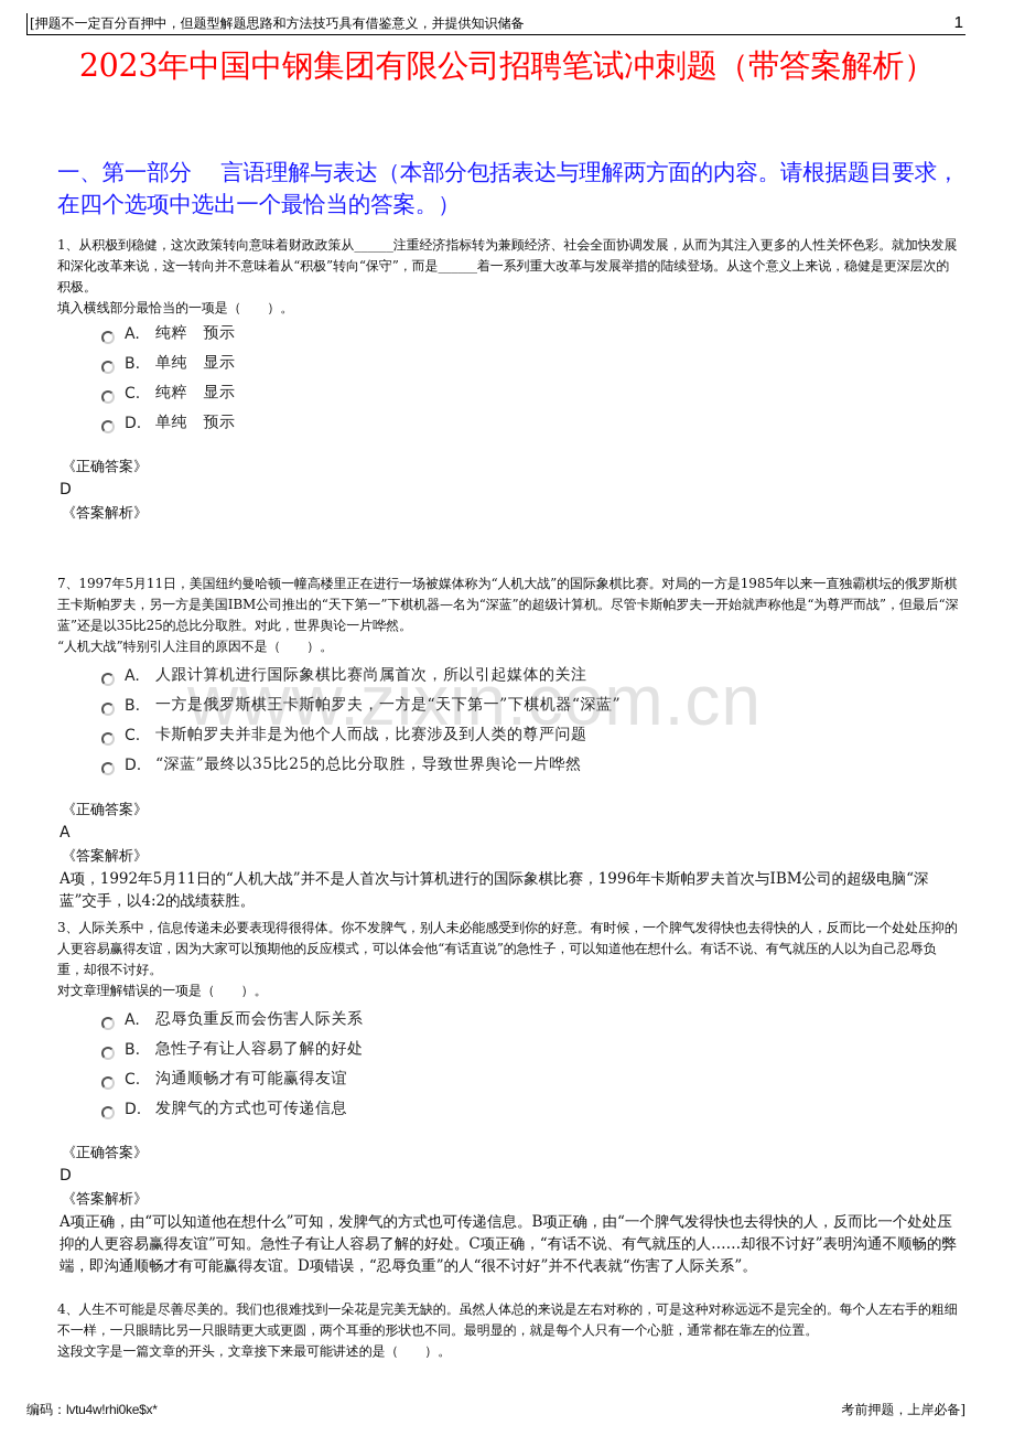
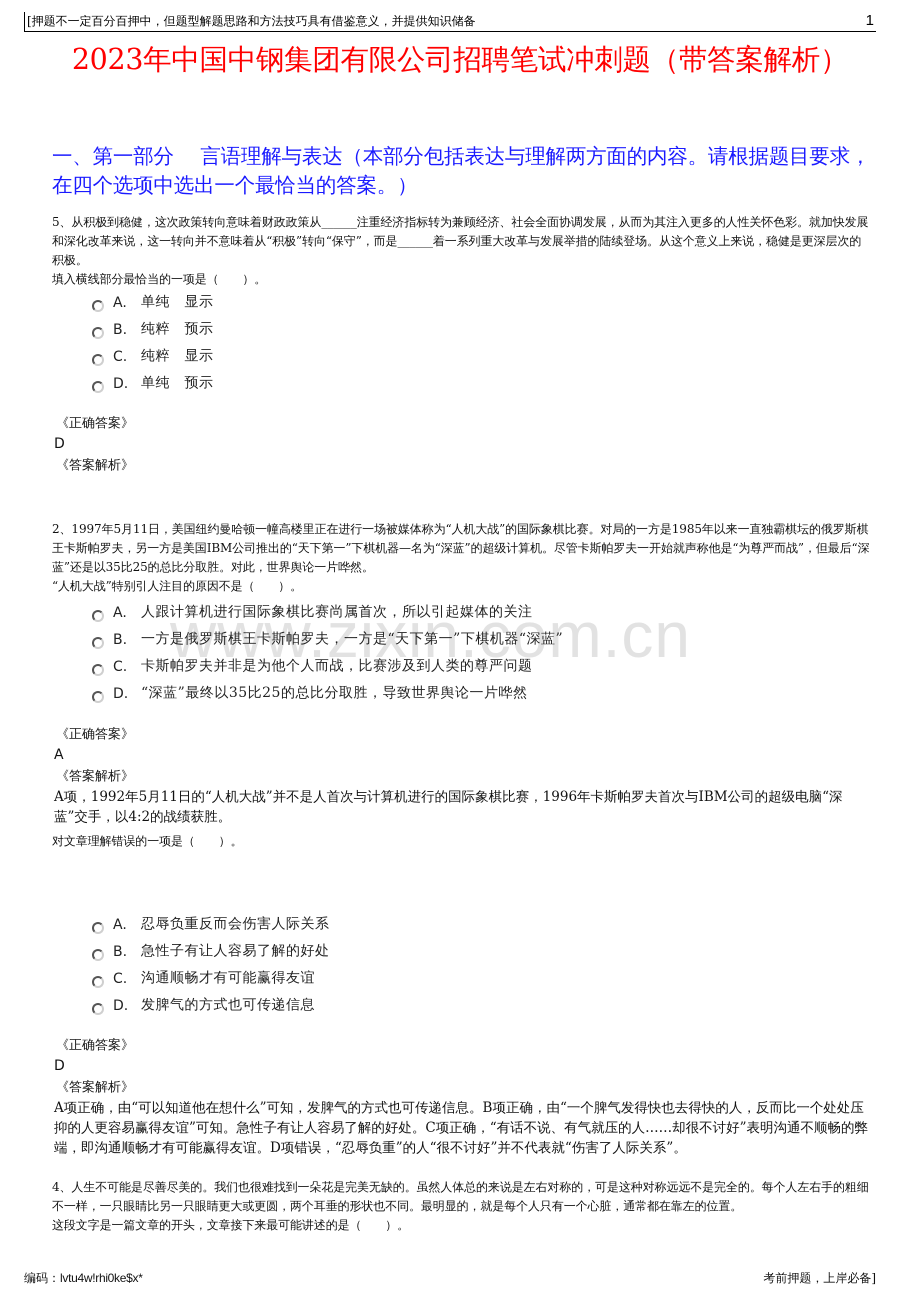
  www.zixin.com.cn
  [押题不一定百分百押中，但题型解题思路和方法技巧具有借鉴意义，并提供知识储备
  1
  2023年中国中钢集团有限公司招聘笔试冲刺题（带答案解析）
  一、第一部分 言语理解与表达（本部分包括表达与理解两方面的内容。请根据题目要求，在四个选项中选出一个最恰当的答案。）
- 1、从积极到稳健，这次政策转向意味着财政政策从______注重经济指标转为兼顾经济、社会全面协调发展，从而为其注入更多的人性关怀色彩。就加快发展和深化改革来说，这一转向并不意味着从“积极”转向“保守”，而是______着一系列重大改革与发展举措的陆续登场。从这个意义上来说，稳健是更深层次的积极。
+ 5、从积极到稳健，这次政策转向意味着财政政策从______注重经济指标转为兼顾经济、社会全面协调发展，从而为其注入更多的人性关怀色彩。就加快发展和深化改革来说，这一转向并不意味着从“积极”转向“保守”，而是______着一系列重大改革与发展举措的陆续登场。从这个意义上来说，稳健是更深层次的积极。
  填入横线部分最恰当的一项是（ ）。
  A.
- 纯粹 预示
+ 单纯 显示
  B.
- 单纯 显示
+ 纯粹 预示
  C.
  纯粹 显示
  D.
  单纯 预示
  《正确答案》
  D
  《答案解析》
- 7、1997年5月11日，美国纽约曼哈顿一幢高楼里正在进行一场被媒体称为“人机大战”的国际象棋比赛。对局的一方是1985年以来一直独霸棋坛的俄罗斯棋王卡斯帕罗夫，另一方是美国IBM公司推出的“天下第一”下棋机器—名为“深蓝”的超级计算机。尽管卡斯帕罗夫一开始就声称他是“为尊严而战”，但最后“深蓝”还是以35比25的总比分取胜。对此，世界舆论一片哗然。
+ 2、1997年5月11日，美国纽约曼哈顿一幢高楼里正在进行一场被媒体称为“人机大战”的国际象棋比赛。对局的一方是1985年以来一直独霸棋坛的俄罗斯棋王卡斯帕罗夫，另一方是美国IBM公司推出的“天下第一”下棋机器—名为“深蓝”的超级计算机。尽管卡斯帕罗夫一开始就声称他是“为尊严而战”，但最后“深蓝”还是以35比25的总比分取胜。对此，世界舆论一片哗然。
  “人机大战”特别引人注目的原因不是（ ）。
  A.
  人跟计算机进行国际象棋比赛尚属首次，所以引起媒体的关注
  B.
  一方是俄罗斯棋王卡斯帕罗夫，一方是“天下第一”下棋机器“深蓝”
  C.
  卡斯帕罗夫并非是为他个人而战，比赛涉及到人类的尊严问题
  D.
  “深蓝”最终以35比25的总比分取胜，导致世界舆论一片哗然
  《正确答案》
  A
  《答案解析》
  A项，1992年5月11日的“人机大战”并不是人首次与计算机进行的国际象棋比赛，1996年卡斯帕罗夫首次与IBM公司的超级电脑“深蓝”交手，以4:2的战绩获胜。
- 3、人际关系中，信息传递未必要表现得很得体。你不发脾气，别人未必能感受到你的好意。有时候，一个脾气发得快也去得快的人，反而比一个处处压抑的人更容易赢得友谊，因为大家可以预期他的反应模式，可以体会他“有话直说”的急性子，可以知道他在想什么。有话不说、有气就压的人以为自己忍辱负重，却很不讨好。
  对文章理解错误的一项是（ ）。
  A.
  忍辱负重反而会伤害人际关系
  B.
  急性子有让人容易了解的好处
  C.
  沟通顺畅才有可能赢得友谊
  D.
  发脾气的方式也可传递信息
  《正确答案》
  D
  《答案解析》
  A项正确，由“可以知道他在想什么”可知，发脾气的方式也可传递信息。B项正确，由“一个脾气发得快也去得快的人，反而比一个处处压抑的人更容易赢得友谊”可知。急性子有让人容易了解的好处。C项正确，“有话不说、有气就压的人……却很不讨好”表明沟通不顺畅的弊端，即沟通顺畅才有可能赢得友谊。D项错误，“忍辱负重”的人“很不讨好”并不代表就“伤害了人际关系”。
  4、人生不可能是尽善尽美的。我们也很难找到一朵花是完美无缺的。虽然人体总的来说是左右对称的，可是这种对称远远不是完全的。每个人左右手的粗细不一样，一只眼睛比另一只眼睛更大或更圆，两个耳垂的形状也不同。最明显的，就是每个人只有一个心脏，通常都在靠左的位置。
  这段文字是一篇文章的开头，文章接下来最可能讲述的是（ ）。
  编码：lvtu4w!rhi0ke$x*
  考前押题，上岸必备]
